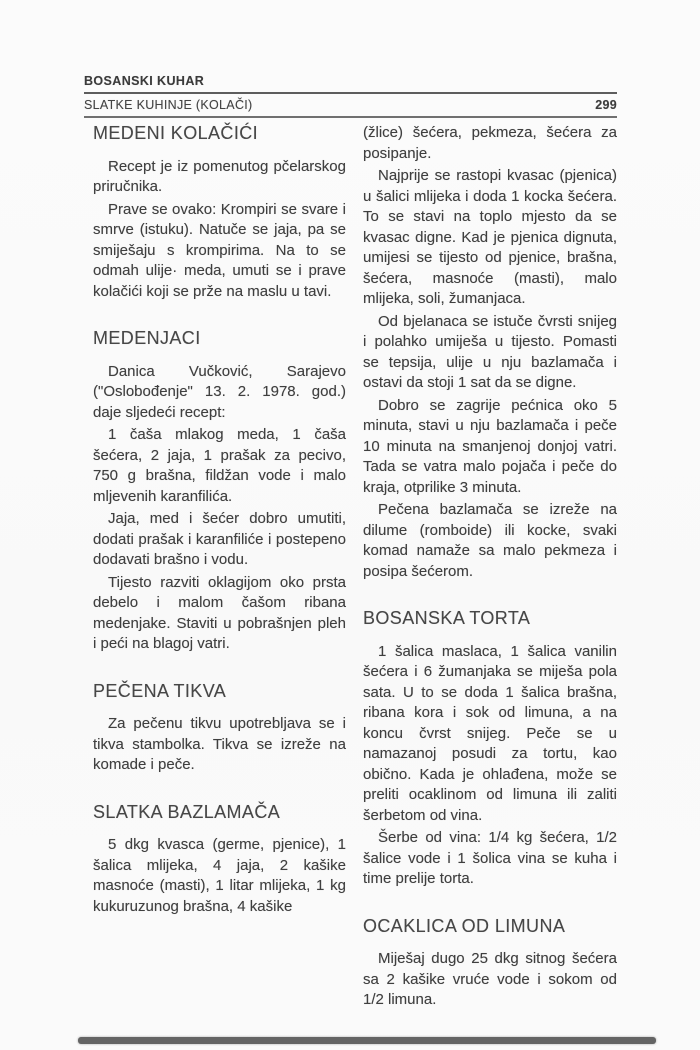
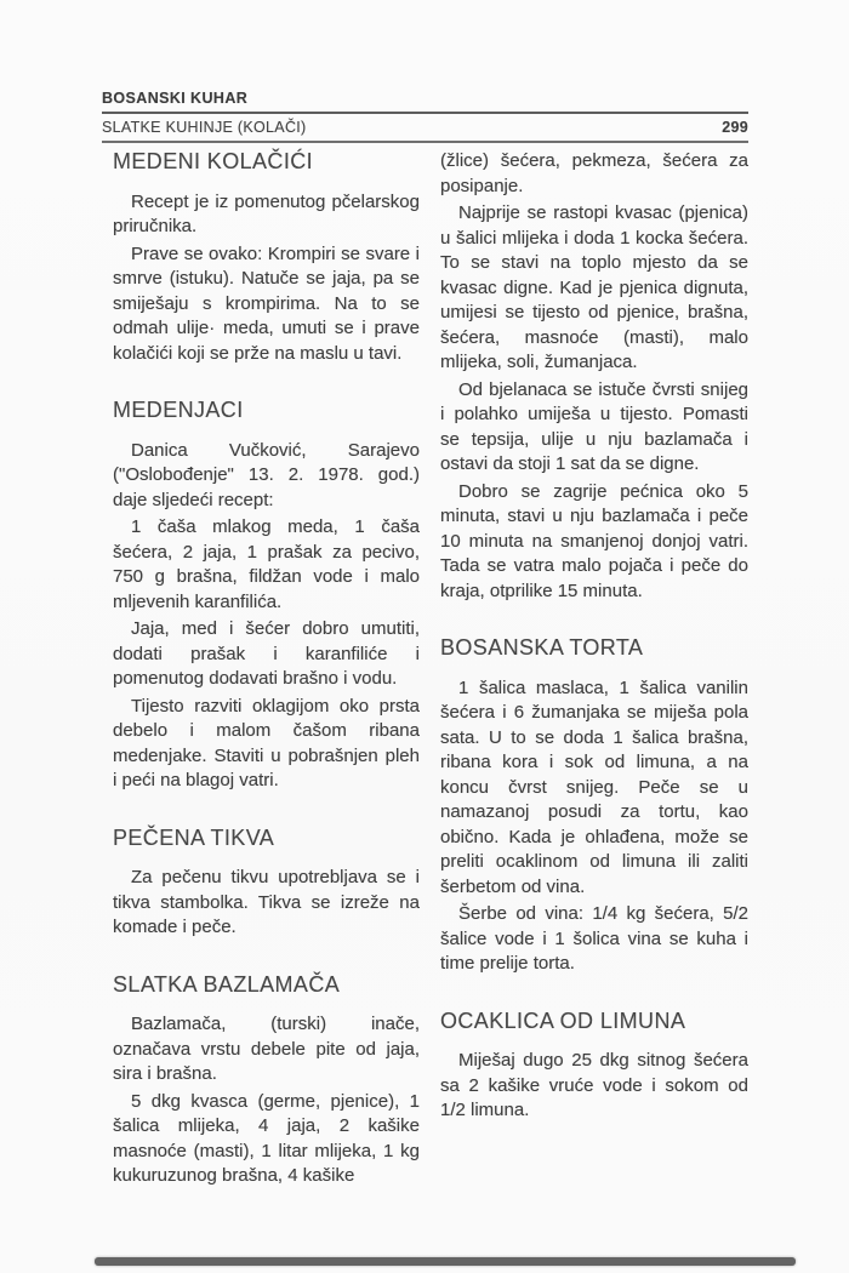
  BOSANSKI KUHAR
  SLATKE KUHINJE (KOLAČI)
  299
  MEDENI KOLAČIĆI
  Recept je iz pomenutog pčelarskog priručnika.
  Prave se ovako: Krompiri se svare i smrve (istuku). Natuče se jaja, pa se smiješaju s krompirima. Na to se odmah ulije· meda, umuti se i prave kolačići koji se prže na maslu u tavi.
  MEDENJACI
  Danica Vučković, Sarajevo ("Oslobođenje" 13. 2. 1978. god.) daje sljedeći recept:
  1 čaša mlakog meda, 1 čaša šećera, 2 jaja, 1 prašak za pecivo, 750 g brašna, fildžan vode i malo mljevenih karanfilića.
- Jaja, med i šećer dobro umutiti, dodati prašak i karanfiliće i postepeno dodavati brašno i vodu.
+ Jaja, med i šećer dobro umutiti, dodati prašak i karanfiliće i pomenutog dodavati brašno i vodu.
  Tijesto razviti oklagijom oko prsta debelo i malom čašom ribana medenjake. Staviti u pobrašnjen pleh i peći na blagoj vatri.
  PEČENA TIKVA
  Za pečenu tikvu upotrebljava se i tikva stambolka. Tikva se izreže na komade i peče.
  SLATKA BAZLAMAČA
+ Bazlamača, (turski) inače, označava vrstu debele pite od jaja, sira i brašna.
  5 dkg kvasca (germe, pjenice), 1 šalica mlijeka, 4 jaja, 2 kašike masnoće (masti), 1 litar mlijeka, 1 kg kukuruzunog brašna, 4 kašike
  (žlice) šećera, pekmeza, šećera za posipanje.
  Najprije se rastopi kvasac (pjenica) u šalici mlijeka i doda 1 kocka šećera. To se stavi na toplo mjesto da se kvasac digne. Kad je pjenica dignuta, umijesi se tijesto od pjenice, brašna, šećera, masnoće (masti), malo mlijeka, soli, žumanjaca.
  Od bjelanaca se istuče čvrsti snijeg i polahko umiješa u tijesto. Pomasti se tepsija, ulije u nju bazlamača i ostavi da stoji 1 sat da se digne.
- Dobro se zagrije pećnica oko 5 minuta, stavi u nju bazlamača i peče 10 minuta na smanjenoj donjoj vatri. Tada se vatra malo pojača i peče do kraja, otprilike 3 minuta.
+ Dobro se zagrije pećnica oko 5 minuta, stavi u nju bazlamača i peče 10 minuta na smanjenoj donjoj vatri. Tada se vatra malo pojača i peče do kraja, otprilike 15 minuta.
- Pečena bazlamača se izreže na dilume (romboide) ili kocke, svaki komad namaže sa malo pekmeza i posipa šećerom.
  BOSANSKA TORTA
  1 šalica maslaca, 1 šalica vanilin šećera i 6 žumanjaka se miješa pola sata. U to se doda 1 šalica brašna, ribana kora i sok od limuna, a na koncu čvrst snijeg. Peče se u namazanoj posudi za tortu, kao obično. Kada je ohlađena, može se preliti ocaklinom od limuna ili zaliti šerbetom od vina.
- Šerbe od vina: 1/4 kg šećera, 1/2 šalice vode i 1 šolica vina se kuha i time prelije torta.
+ Šerbe od vina: 1/4 kg šećera, 5/2 šalice vode i 1 šolica vina se kuha i time prelije torta.
  OCAKLICA OD LIMUNA
  Miješaj dugo 25 dkg sitnog šećera sa 2 kašike vruće vode i sokom od 1/2 limuna.
